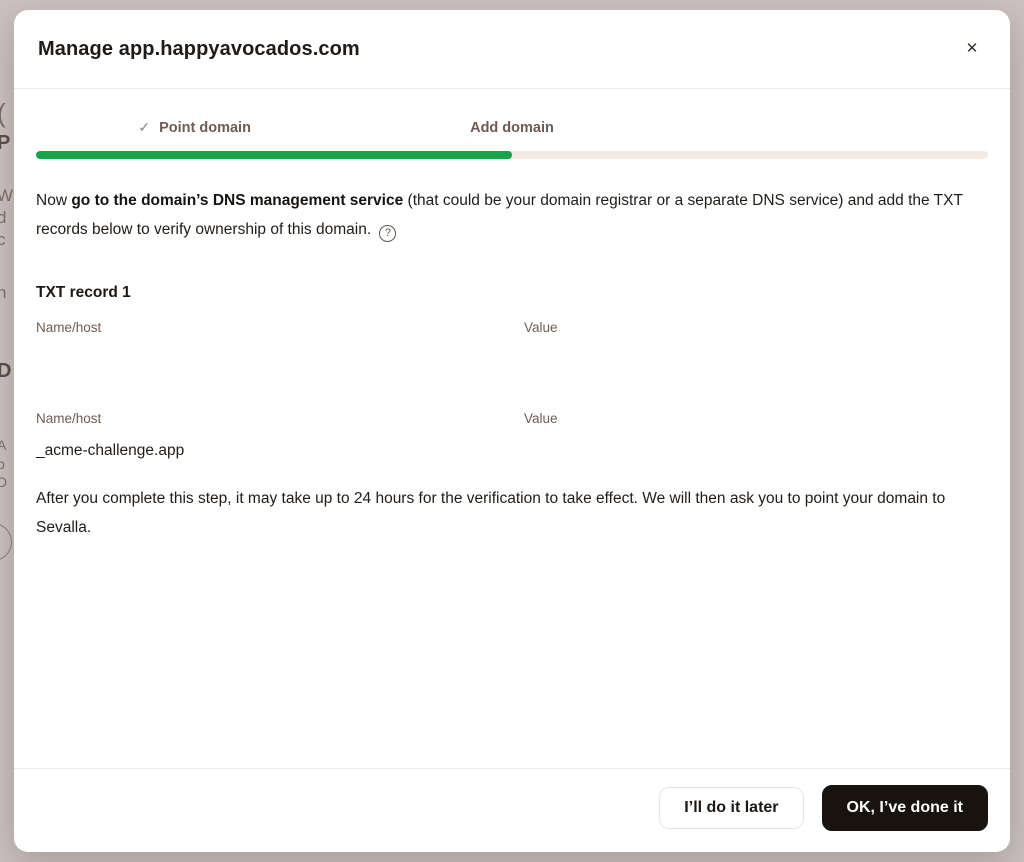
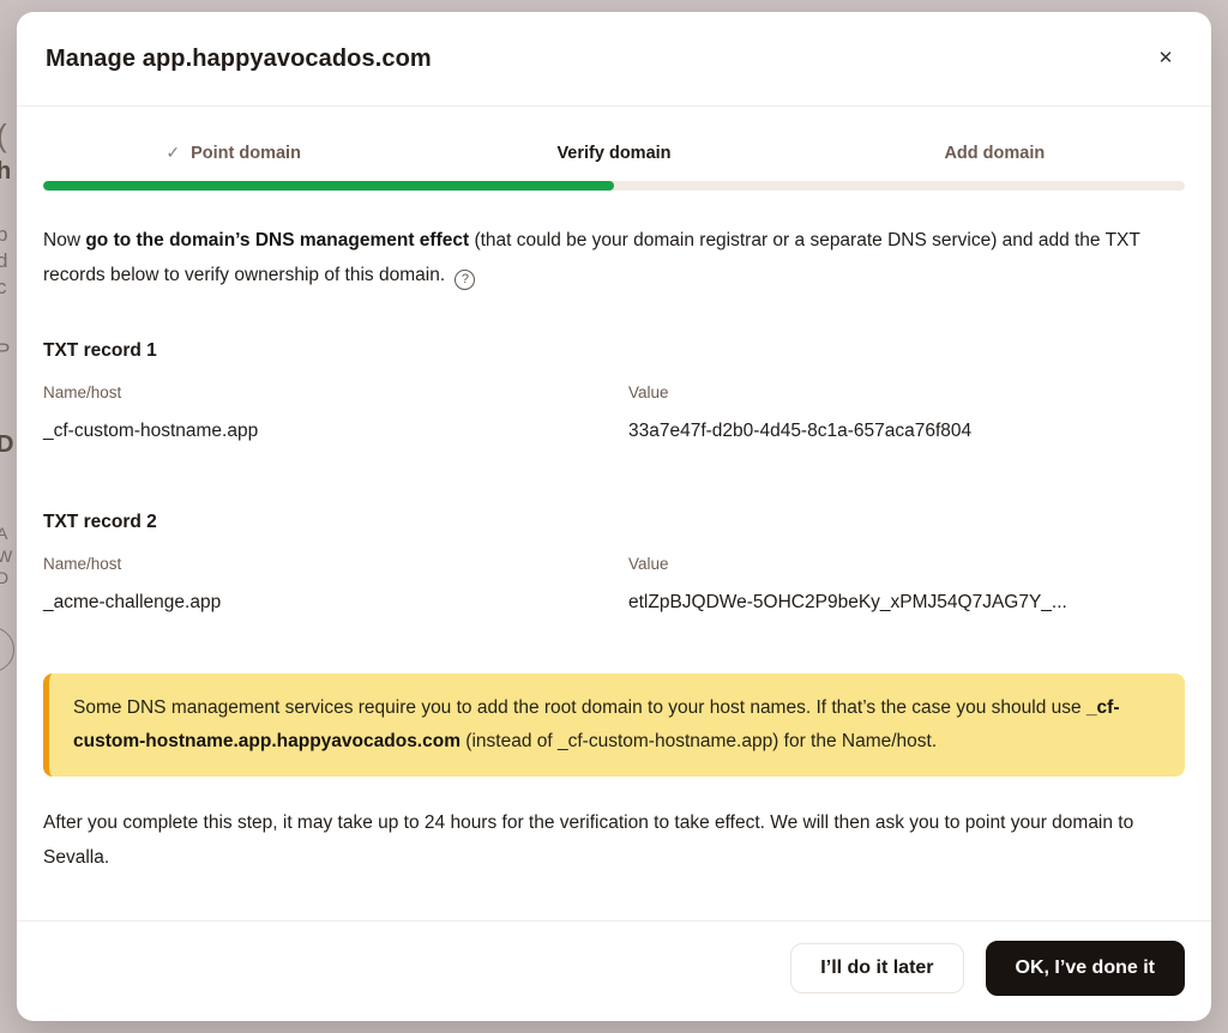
  (
- P
+ h
- W
+ b
  d
  c
- h
+ P
  D
  A
- b
+ W
  D
  Manage app.happyavocados.com
  ✕
  ✓
  Point domain
+ Verify domain
  Add domain
- Now go to the domain’s DNS management service (that could be your domain registrar or a separate DNS service) and add the TXT records below to verify ownership of this domain. ?
+ Now go to the domain’s DNS management effect (that could be your domain registrar or a separate DNS service) and add the TXT records below to verify ownership of this domain. ?
  TXT record 1
  Name/host
  Value
+ _cf-custom-hostname.app
+ 33a7e47f-d2b0-4d45-8c1a-657aca76f804
+ TXT record 2
  Name/host
  Value
  _acme-challenge.app
+ etlZpBJQDWe-5OHC2P9beKy_xPMJ54Q7JAG7Y_...
+ Some DNS management services require you to add the root domain to your host names. If that’s the case you should use _cf-custom-hostname.app.happyavocados.com (instead of _cf-custom-hostname.app) for the Name/host.
  After you complete this step, it may take up to 24 hours for the verification to take effect. We will then ask you to point your domain to Sevalla.
  I’ll do it later
  OK, I’ve done it
